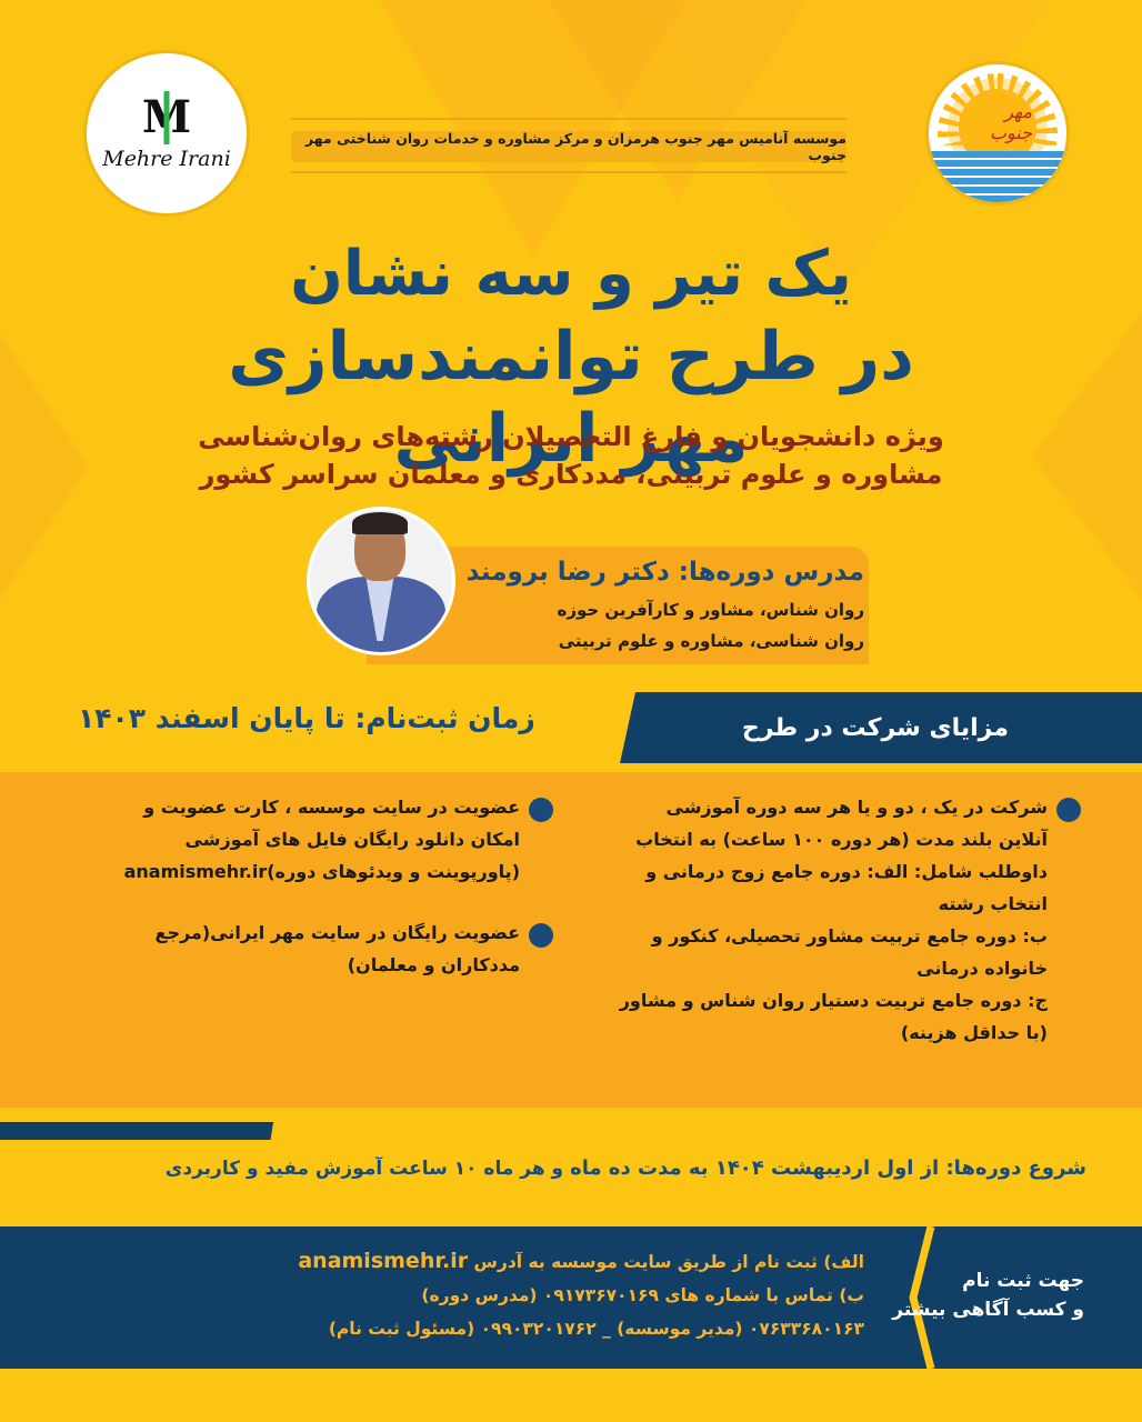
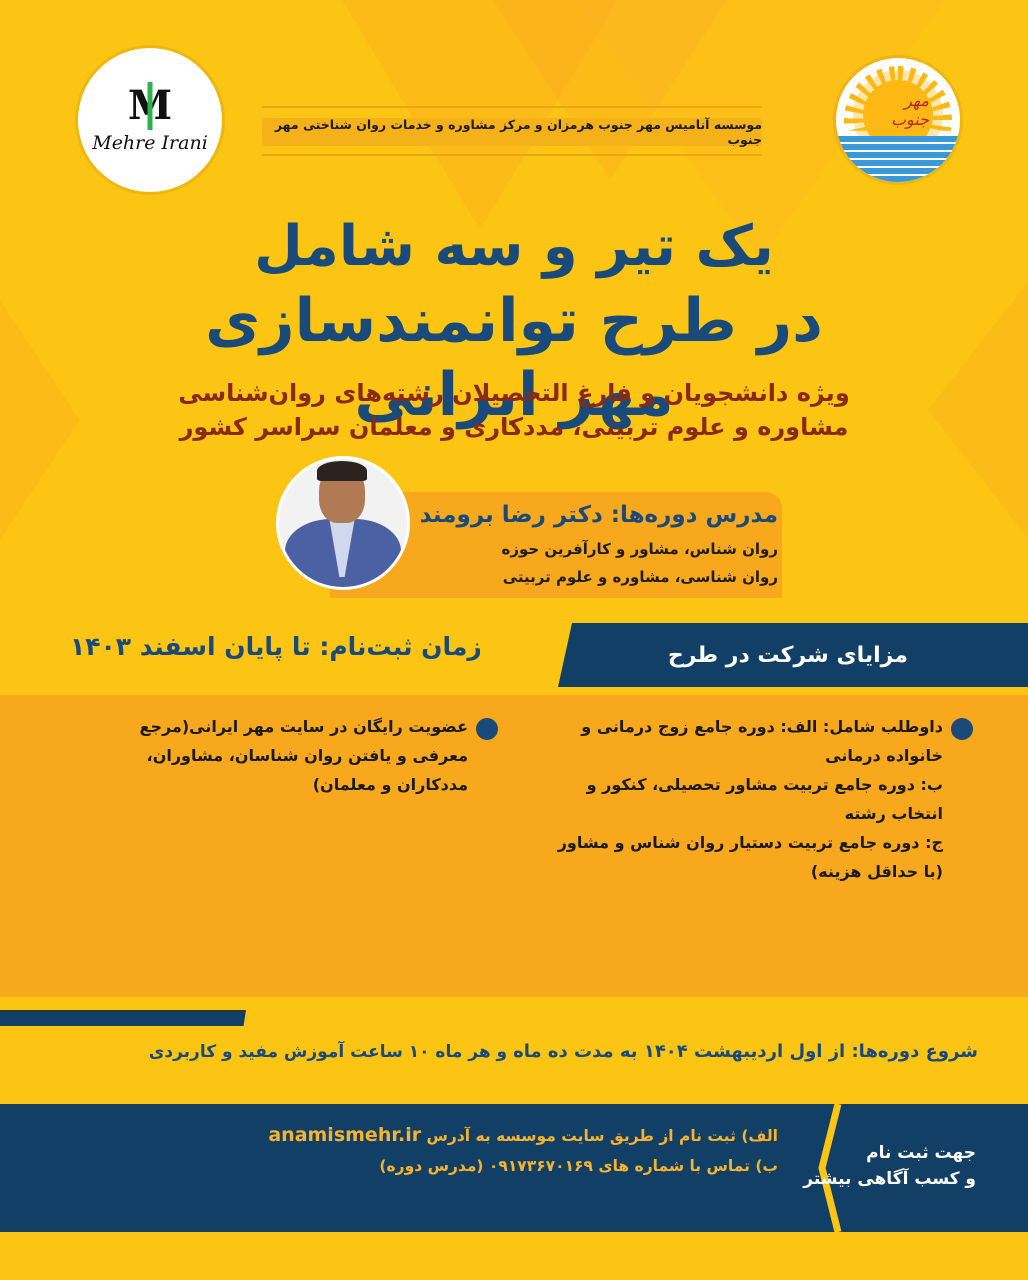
  Mehre Irani
  مهر جنوب
  موسسه آنامیس مهر جنوب هرمزان و مرکز مشاوره و خدمات روان شناختی مهر جنوب
- یک تیر و سه نشان
+ یک تیر و سه شامل
  در طرح توانمندسازی مهر ایرانی
  ویژه دانشجویان و فارغ التحصیلان رشته‌های روان‌شناسی
  مشاوره و علوم تربیتی، مددکاری و معلمان سراسر کشور
  مدرس دوره‌ها: دکتر رضا برومند
  روان شناس، مشاور و کارآفرین حوزه
  روان شناسی، مشاوره و علوم تربیتی
  مزایای شرکت در طرح
  زمان ثبت‌نام: تا پایان اسفند ۱۴۰۳
- شرکت در یک ، دو و یا هر سه دوره آموزشی
- آنلاین بلند مدت (هر دوره ۱۰۰ ساعت) به انتخاب
  داوطلب شامل: الف: دوره جامع زوج درمانی و
- انتخاب رشته
+ خانواده درمانی
  ب: دوره جامع تربیت مشاور تحصیلی، کنکور و
- خانواده درمانی
+ انتخاب رشته
  ج: دوره جامع تربیت دستیار روان شناس و مشاور
  (با حداقل هزینه)
- عضویت در سایت موسسه ، کارت عضویت و
- امکان دانلود رایگان فایل های آموزشی
- (پاورپوینت و ویدئوهای دوره)anamismehr.ir
  عضویت رایگان در سایت مهر ایرانی(مرجع
+ معرفی و یافتن روان شناسان، مشاوران،
  مددکاران و معلمان)
  شروع دوره‌ها: از اول اردیبهشت ۱۴۰۴ به مدت ده ماه و هر ماه ۱۰ ساعت آموزش مفید و کاربردی
  جهت ثبت نام
  و کسب آگاهی بیشتر
  الف) ثبت نام از طریق سایت موسسه به آدرس anamismehr.ir
  ب) تماس با شماره های ۰۹۱۷۳۶۷۰۱۶۹ (مدرس دوره)
- ۰۷۶۳۳۶۸۰۱۶۳ (مدیر موسسه) _ ۰۹۹۰۳۲۰۱۷۶۲ (مسئول ثبت نام)
